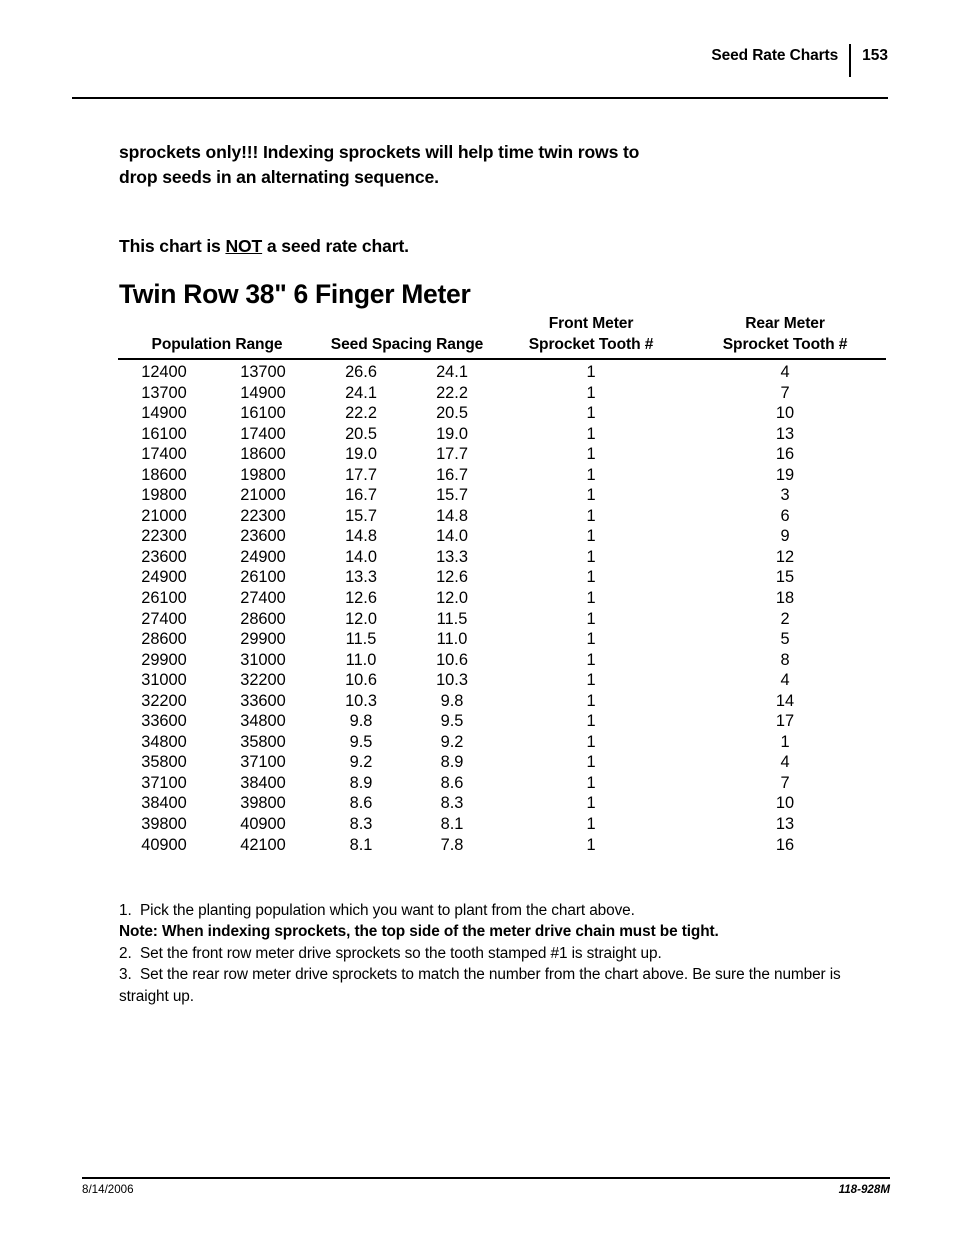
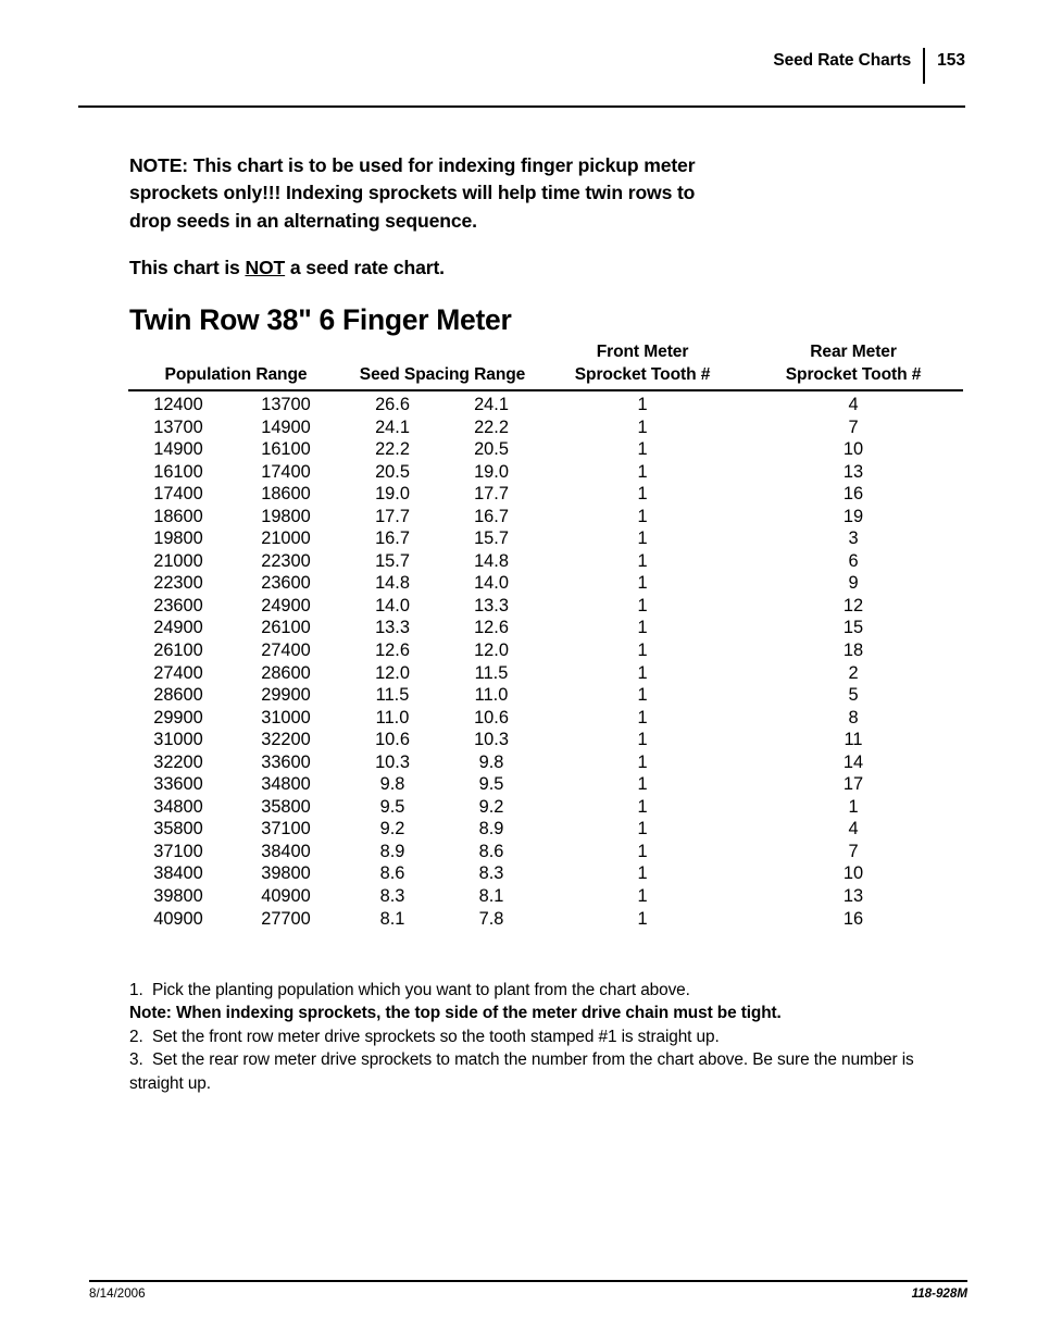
  Seed Rate Charts
  153
+ NOTE: This chart is to be used for indexing finger pickup meter
  sprockets only!!! Indexing sprockets will help time twin rows to
  drop seeds in an alternating sequence.
  This chart is NOT a seed rate chart.
  Twin Row 38" 6 Finger Meter
  Population Range	Seed Spacing Range	Front Meter Sprocket Tooth #	Rear Meter Sprocket Tooth #
  12400	13700	26.6	24.1	1	4
  13700	14900	24.1	22.2	1	7
  14900	16100	22.2	20.5	1	10
  16100	17400	20.5	19.0	1	13
  17400	18600	19.0	17.7	1	16
  18600	19800	17.7	16.7	1	19
  19800	21000	16.7	15.7	1	3
  21000	22300	15.7	14.8	1	6
  22300	23600	14.8	14.0	1	9
  23600	24900	14.0	13.3	1	12
  24900	26100	13.3	12.6	1	15
  26100	27400	12.6	12.0	1	18
  27400	28600	12.0	11.5	1	2
  28600	29900	11.5	11.0	1	5
  29900	31000	11.0	10.6	1	8
- 31000	32200	10.6	10.3	1	4
+ 31000	32200	10.6	10.3	1	11
  32200	33600	10.3	9.8	1	14
  33600	34800	9.8	9.5	1	17
  34800	35800	9.5	9.2	1	1
  35800	37100	9.2	8.9	1	4
  37100	38400	8.9	8.6	1	7
  38400	39800	8.6	8.3	1	10
  39800	40900	8.3	8.1	1	13
- 40900	42100	8.1	7.8	1	16
+ 40900	27700	8.1	7.8	1	16
  1. Pick the planting population which you want to plant from the chart above.
  Note: When indexing sprockets, the top side of the meter drive chain must be tight.
  2. Set the front row meter drive sprockets so the tooth stamped #1 is straight up.
  3. Set the rear row meter drive sprockets to match the number from the chart above. Be sure the number is straight up.
  8/14/2006
  118-928M
